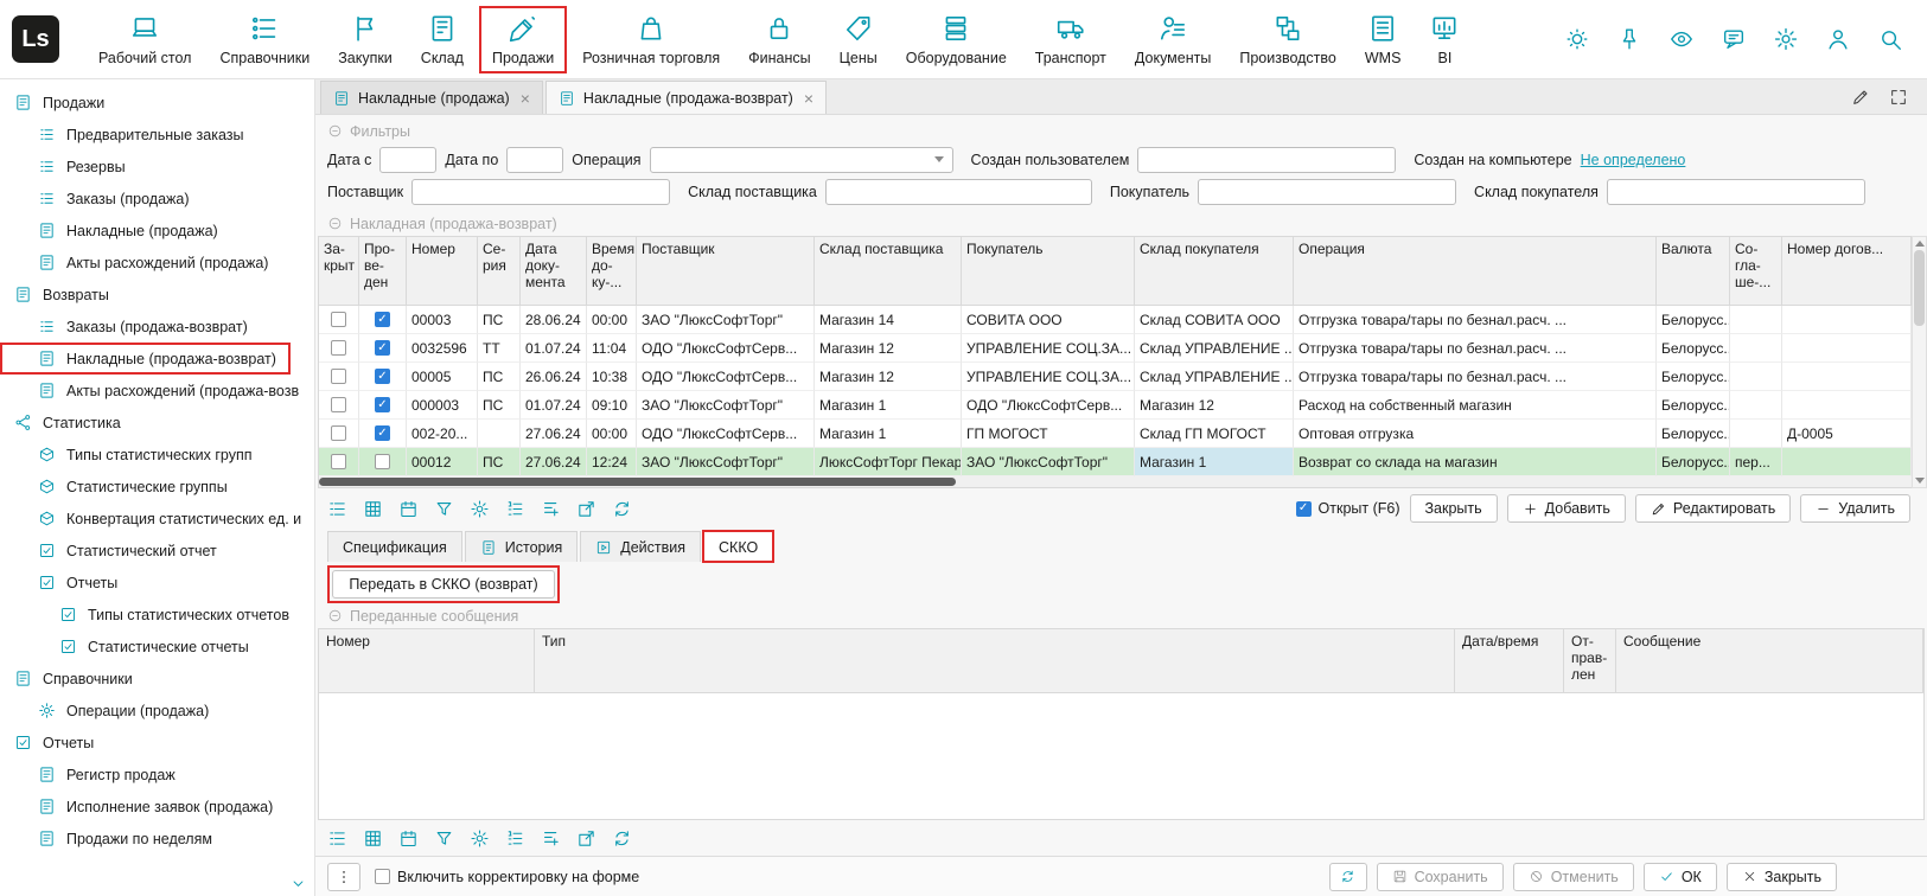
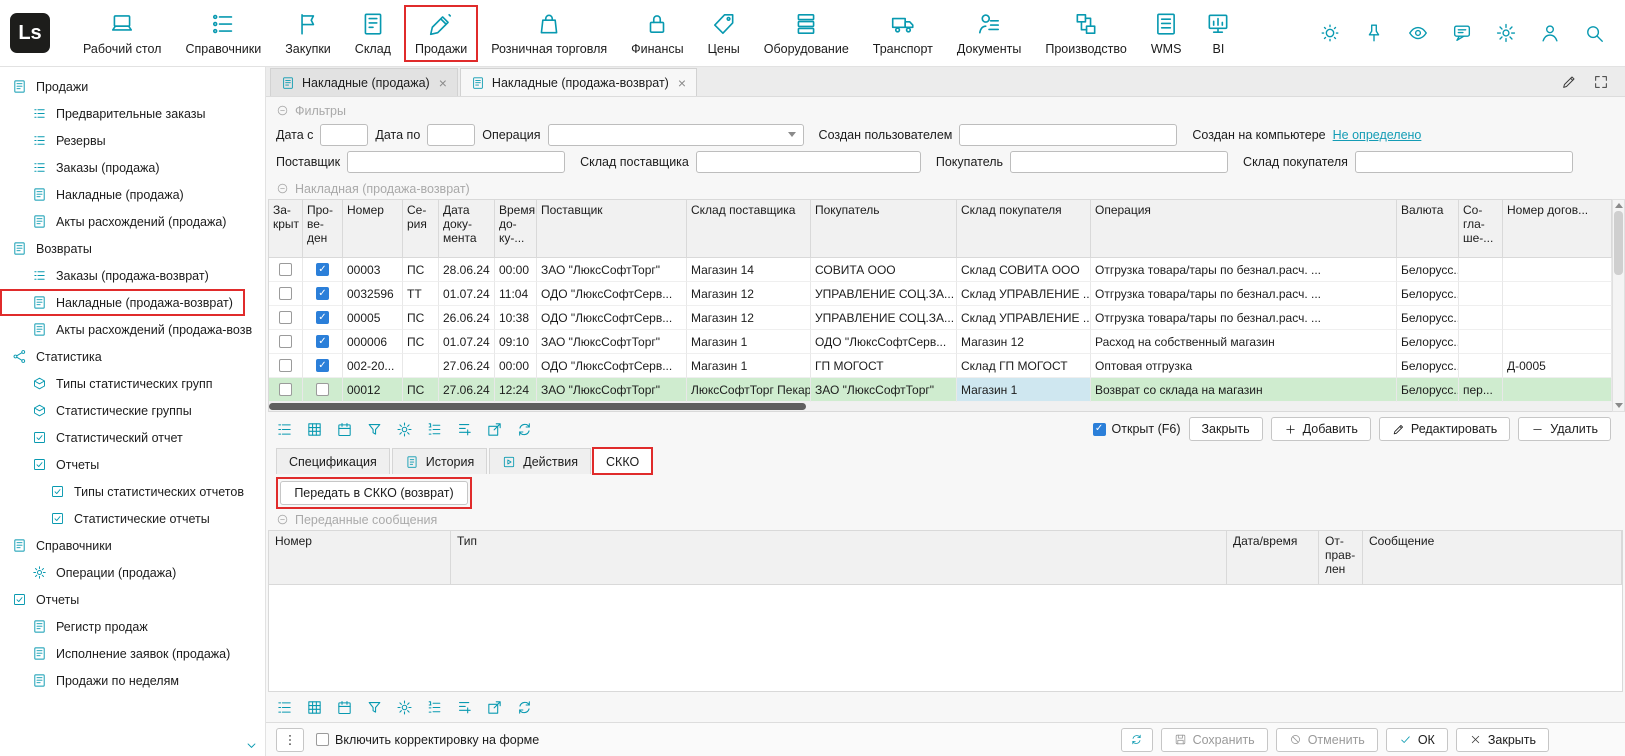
  Ls
  Рабочий стол
  Справочники
  Закупки
  Склад
  Продажи
  Розничная торговля
  Финансы
  Цены
  Оборудование
  Транспорт
  Документы
  Производство
  WMS
  BI
  Продажи
  Предварительные заказы
  Резервы
  Заказы (продажа)
  Накладные (продажа)
  Акты расхождений (продажа)
  Возвраты
  Заказы (продажа-возврат)
  Накладные (продажа-возврат)
  Акты расхождений (продажа-возв
  Статистика
  Типы статистических групп
  Статистические группы
- Конвертация статистических ед. и
  Статистический отчет
  Отчеты
  Типы статистических отчетов
  Статистические отчеты
  Справочники
  Операции (продажа)
  Отчеты
  Регистр продаж
  Исполнение заявок (продажа)
  Продажи по неделям
  Накладные (продажа)
  ×
  Накладные (продажа-возврат)
  ×
  Фильтры
  Дата с
  Дата по
  Операция
  Создан пользователем
  Создан на компьютере
  Не определено
  Поставщик
  Склад поставщика
  Покупатель
  Склад покупателя
  Накладная (продажа-возврат)
  За-
  крыт
  Про-
  ве-
  ден
  Номер
  Се-
  рия
  Дата
  доку-
  мента
  Время
  до-
  ку-...
  Поставщик
  Склад поставщика
  Покупатель
  Склад покупателя
  Операция
  Валюта
  Со-
  гла-
  ше-...
  Номер догов...
  00003
  ПС
  28.06.24
  00:00
  ЗАО "ЛюксСофтТорг"
  Магазин 14
  СОВИТА ООО
  Склад СОВИТА ООО
  Отгрузка товара/тары по безнал.расч. ...
  Белорусс..
  0032596
  ТТ
  01.07.24
  11:04
  ОДО "ЛюксСофтСерв...
  Магазин 12
  УПРАВЛЕНИЕ СОЦ.ЗА...
  Склад УПРАВЛЕНИЕ ..
  Отгрузка товара/тары по безнал.расч. ...
  Белорусс..
  00005
  ПС
  26.06.24
  10:38
  ОДО "ЛюксСофтСерв...
  Магазин 12
  УПРАВЛЕНИЕ СОЦ.ЗА...
  Склад УПРАВЛЕНИЕ ..
  Отгрузка товара/тары по безнал.расч. ...
  Белорусс..
- 000003
+ 000006
  ПС
  01.07.24
  09:10
  ЗАО "ЛюксСофтТорг"
  Магазин 1
  ОДО "ЛюксСофтСерв...
  Магазин 12
  Расход на собственный магазин
  Белорусс..
  002-20...
  27.06.24
  00:00
  ОДО "ЛюксСофтСерв...
  Магазин 1
  ГП МОГОСТ
  Склад ГП МОГОСТ
  Оптовая отгрузка
  Белорусс..
  Д-0005
  00012
  ПС
  27.06.24
  12:24
  ЗАО "ЛюксСофтТорг"
  ЛюксСофтТорг Пекар
  ЗАО "ЛюксСофтТорг"
  Магазин 1
  Возврат со склада на магазин
  Белорусс.
  пер...
  Открыт (F6)
  Закрыть
  Добавить
  Редактировать
  Удалить
  Спецификация
  История
  Действия
  СККО
  Передать в СККО (возврат)
  Переданные сообщения
  Номер
  Тип
  Дата/время
  От-
  прав-
  лен
  Сообщение
  Включить корректировку на форме
  Сохранить
  Отменить
  ОК
  Закрыть
